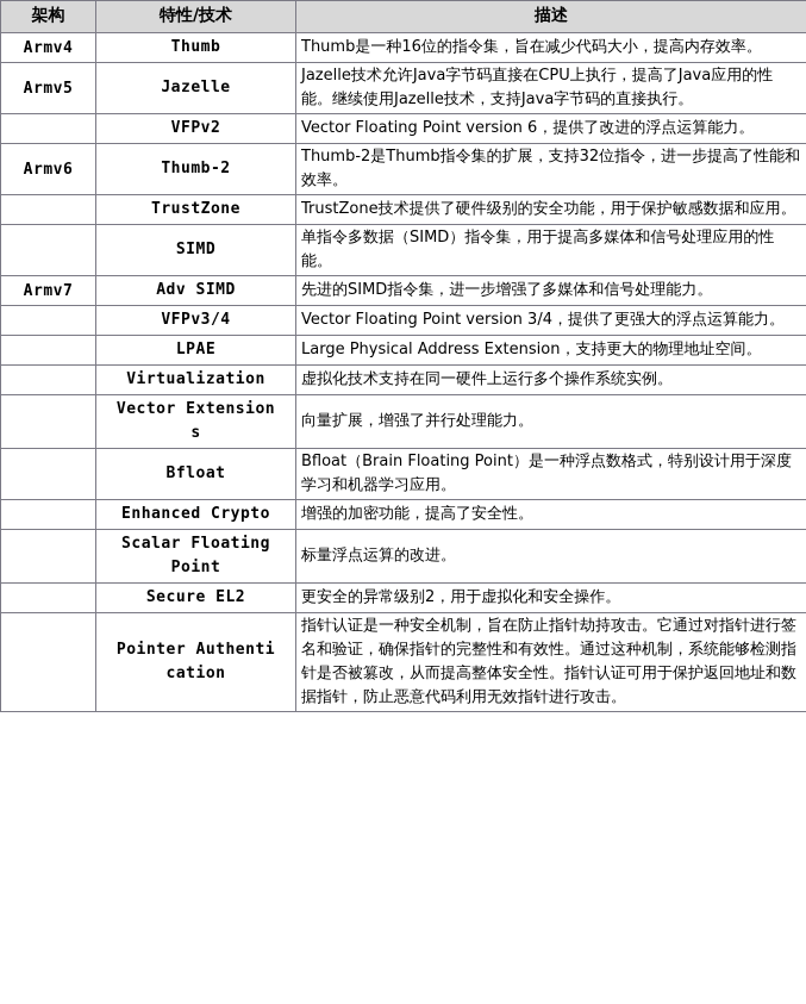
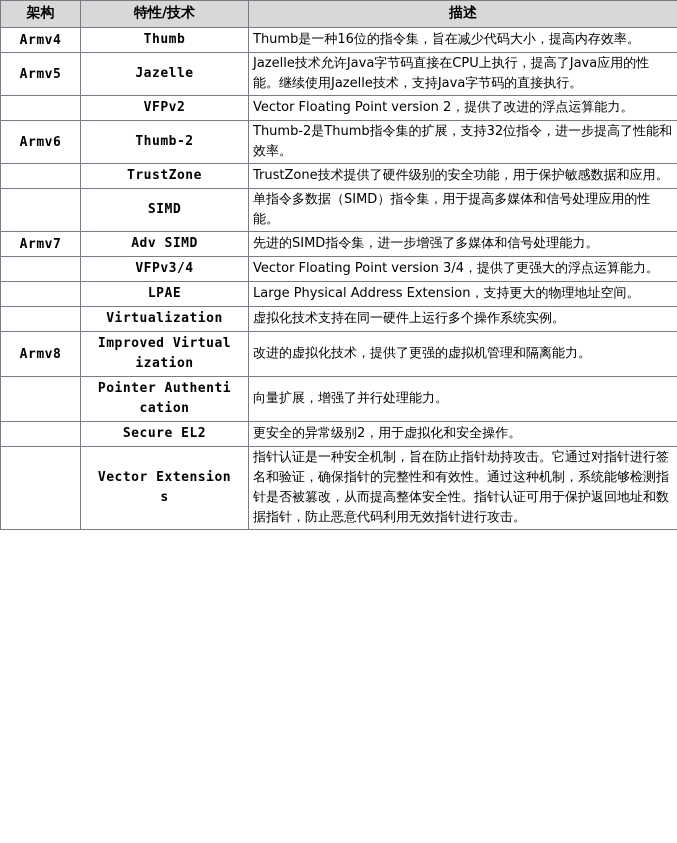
  架构	特性/技术	描述
  Armv4	Thumb	Thumb是一种16位的指令集，旨在减少代码大小，提高内存效率。
  Armv5	Jazelle	Jazelle技术允许Java字节码直接在CPU上执行，提高了Java应用的性能。继续使用Jazelle技术，支持Java字节码的直接执行。
- 	VFPv2	Vector Floating Point version 6，提供了改进的浮点运算能力。
+ 	VFPv2	Vector Floating Point version 2，提供了改进的浮点运算能力。
  Armv6	Thumb-2	Thumb-2是Thumb指令集的扩展，支持32位指令，进一步提高了性能和效率。
  	TrustZone	TrustZone技术提供了硬件级别的安全功能，用于保护敏感数据和应用。
  	SIMD	单指令多数据（SIMD）指令集，用于提高多媒体和信号处理应用的性能。
  Armv7	Adv SIMD	先进的SIMD指令集，进一步增强了多媒体和信号处理能力。
  	VFPv3/4	Vector Floating Point version 3/4，提供了更强大的浮点运算能力。
  	LPAE	Large Physical Address Extension，支持更大的物理地址空间。
  	Virtualization	虚拟化技术支持在同一硬件上运行多个操作系统实例。
+ Armv8	Improved Virtualization	改进的虚拟化技术，提供了更强的虚拟机管理和隔离能力。
- 	Vector Extensions	向量扩展，增强了并行处理能力。
+ 	Pointer Authentication	向量扩展，增强了并行处理能力。
- 	Bfloat	Bfloat（Brain Floating Point）是一种浮点数格式，特别设计用于深度学习和机器学习应用。
- 	Enhanced Crypto	增强的加密功能，提高了安全性。
- 	Scalar Floating Point	标量浮点运算的改进。
  	Secure EL2	更安全的异常级别2，用于虚拟化和安全操作。
- 	Pointer Authentication	指针认证是一种安全机制，旨在防止指针劫持攻击。它通过对指针进行签名和验证，确保指针的完整性和有效性。通过这种机制，系统能够检测指针是否被篡改，从而提高整体安全性。指针认证可用于保护返回地址和数据指针，防止恶意代码利用无效指针进行攻击。
+ 	Vector Extensions	指针认证是一种安全机制，旨在防止指针劫持攻击。它通过对指针进行签名和验证，确保指针的完整性和有效性。通过这种机制，系统能够检测指针是否被篡改，从而提高整体安全性。指针认证可用于保护返回地址和数据指针，防止恶意代码利用无效指针进行攻击。
